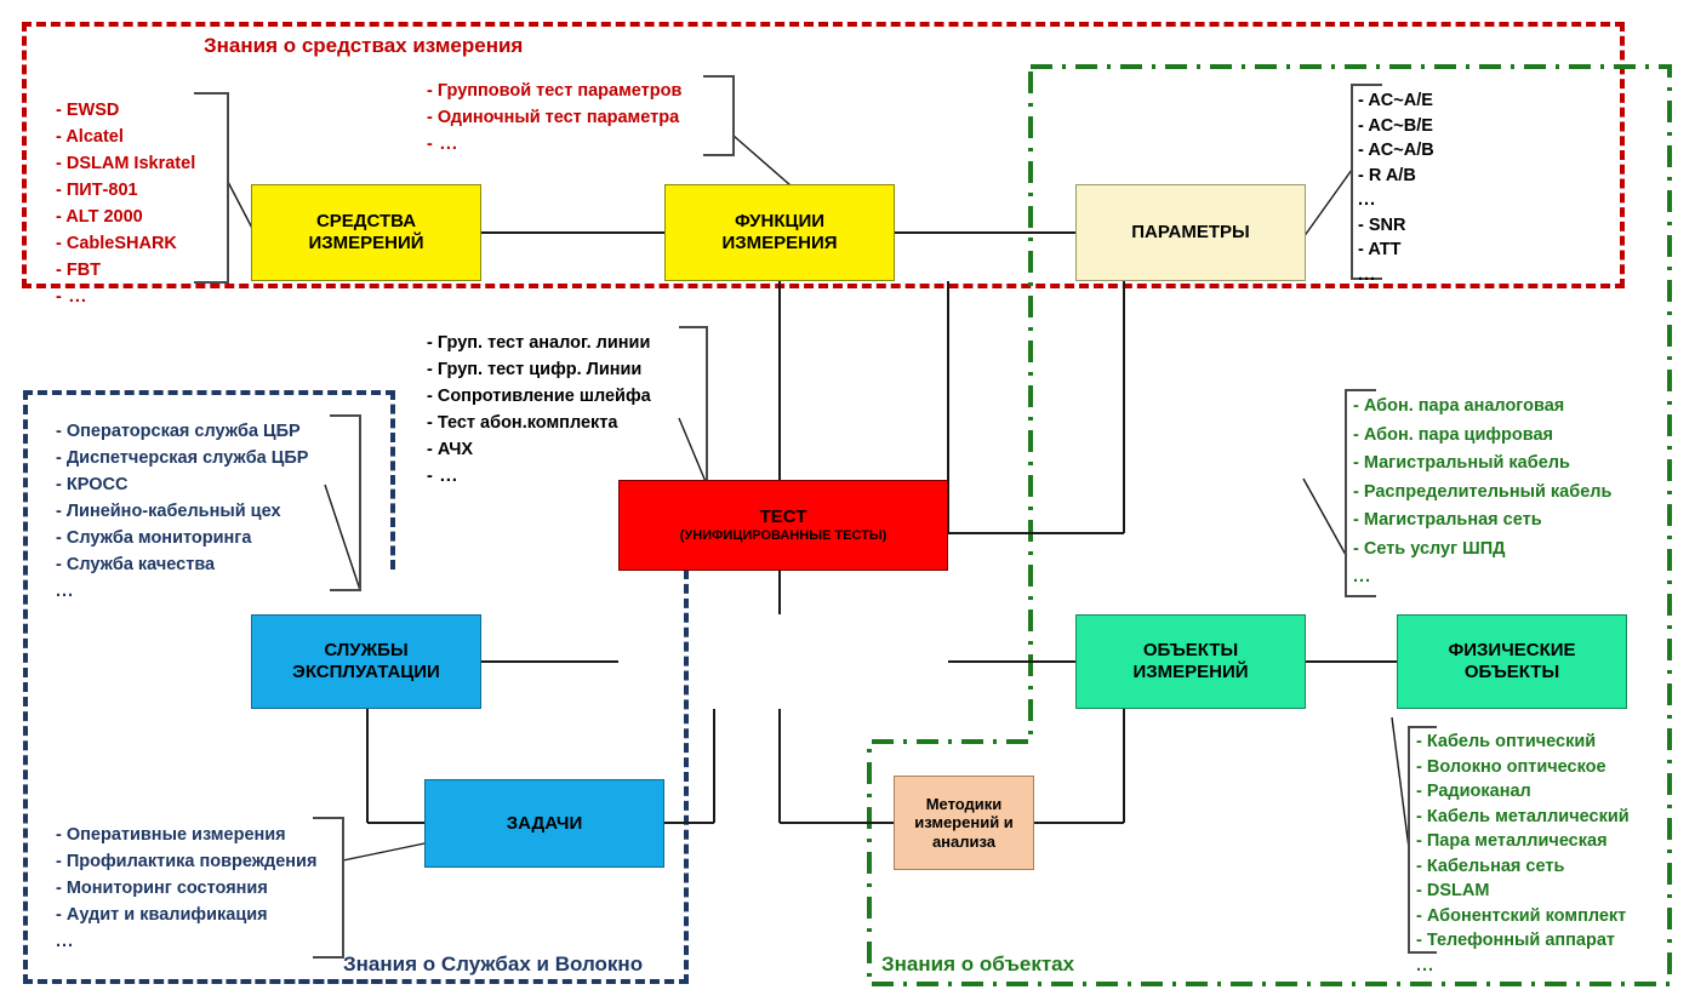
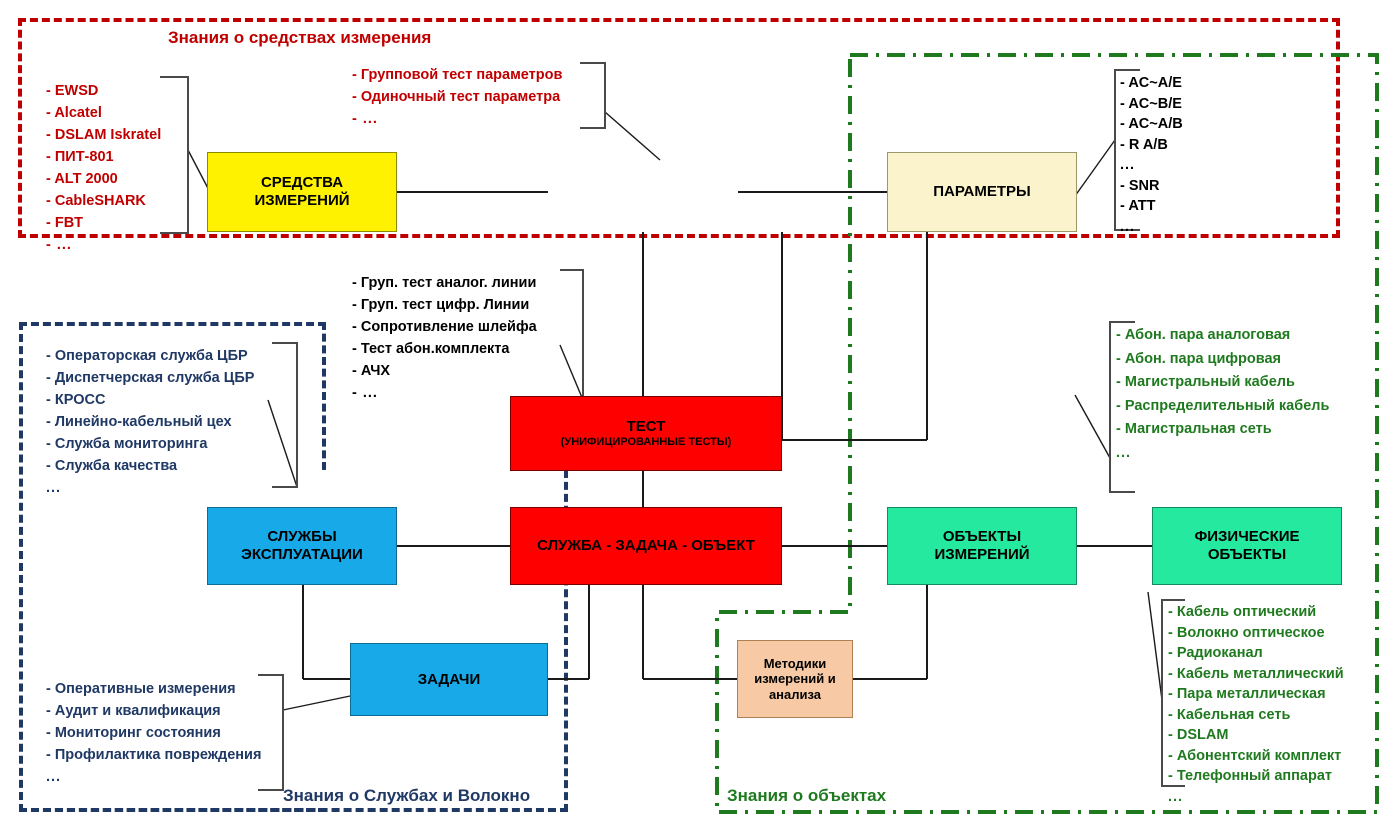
  Знания о средствах измерения
  Знания о Службах и Волокно
  Знания о объектах
  СРЕДСТВА
  ИЗМЕРЕНИЙ
- ФУНКЦИИ
- ИЗМЕРЕНИЯ
  ПАРАМЕТРЫ
  ТЕСТ
  (УНИФИЦИРОВАННЫЕ ТЕСТЫ)
+ СЛУЖБА - ЗАДАЧА - ОБЪЕКТ
  СЛУЖБЫ
  ЭКСПЛУАТАЦИИ
  ЗАДАЧИ
  ОБЪЕКТЫ
  ИЗМЕРЕНИЙ
  ФИЗИЧЕСКИЕ
  ОБЪЕКТЫ
  Методики
  измерений и
  анализа
  - EWSD
  - Alcatel
  - DSLAM Iskratel
  - ПИТ-801
  - ALT 2000
  - CableSHARK
  - FBT
  - ...
  - Групповой тест параметров
  - Одиночный тест параметра
  - ...
  - AC~A/E
  - AC~B/E
  - AC~A/B
  - R A/B
  ...
  - SNR
  - ATT
  ...
  - Груп. тест аналог. линии
  - Груп. тест цифр. Линии
  - Сопротивление шлейфа
  - Тест абон.комплекта
  - АЧХ
  - ...
  - Операторская служба ЦБР
  - Диспетчерская служба ЦБР
  - КРОСС
  - Линейно-кабельный цех
  - Служба мониторинга
  - Служба качества
  ...
  - Оперативные измерения
- - Профилактика повреждения
+ - Аудит и квалификация
  - Мониторинг состояния
- - Аудит и квалификация
+ - Профилактика повреждения
  ...
  - Абон. пара аналоговая
  - Абон. пара цифровая
  - Магистральный кабель
  - Распределительный кабель
  - Магистральная сеть
- - Сеть услуг ШПД
  ...
  - Кабель оптический
  - Волокно оптическое
  - Радиоканал
  - Кабель металлический
  - Пара металлическая
  - Кабельная сеть
  - DSLAM
  - Абонентский комплект
  - Телефонный аппарат
  ...
